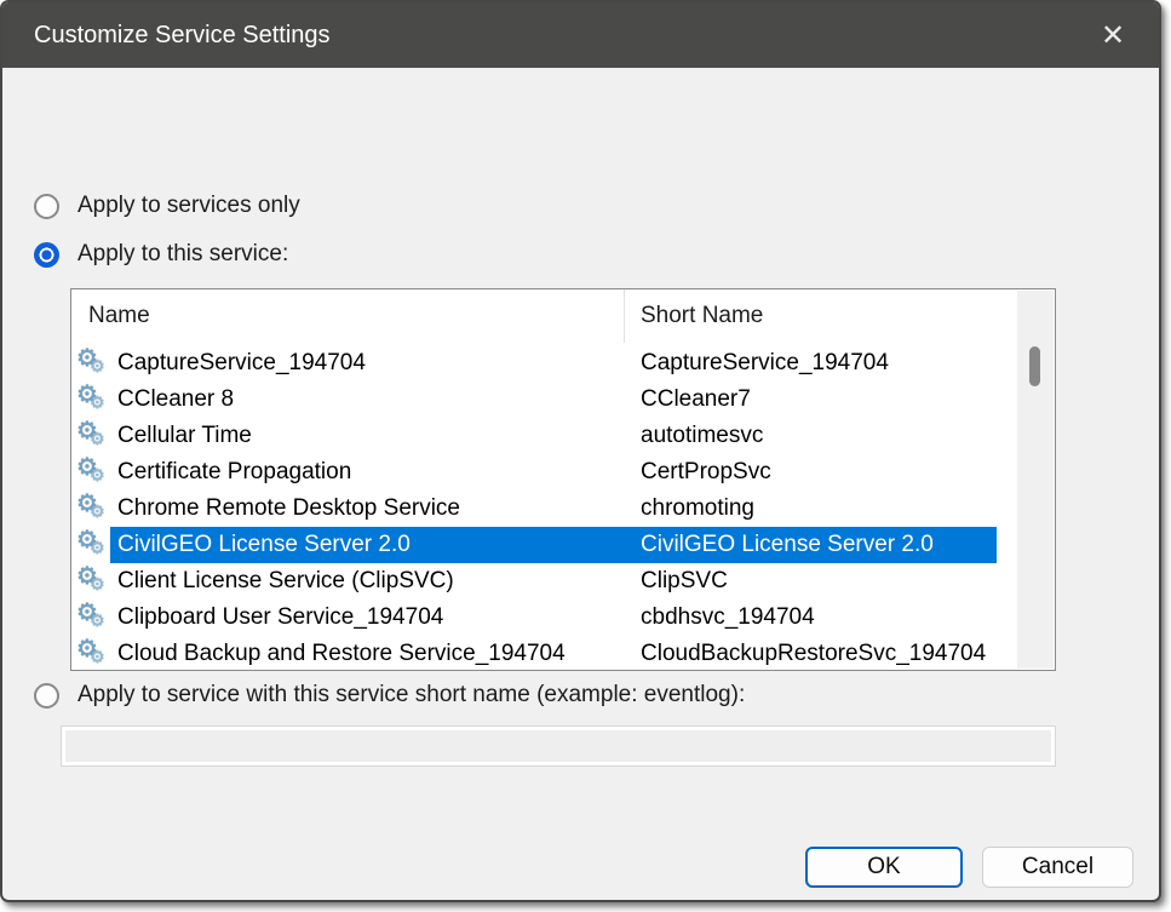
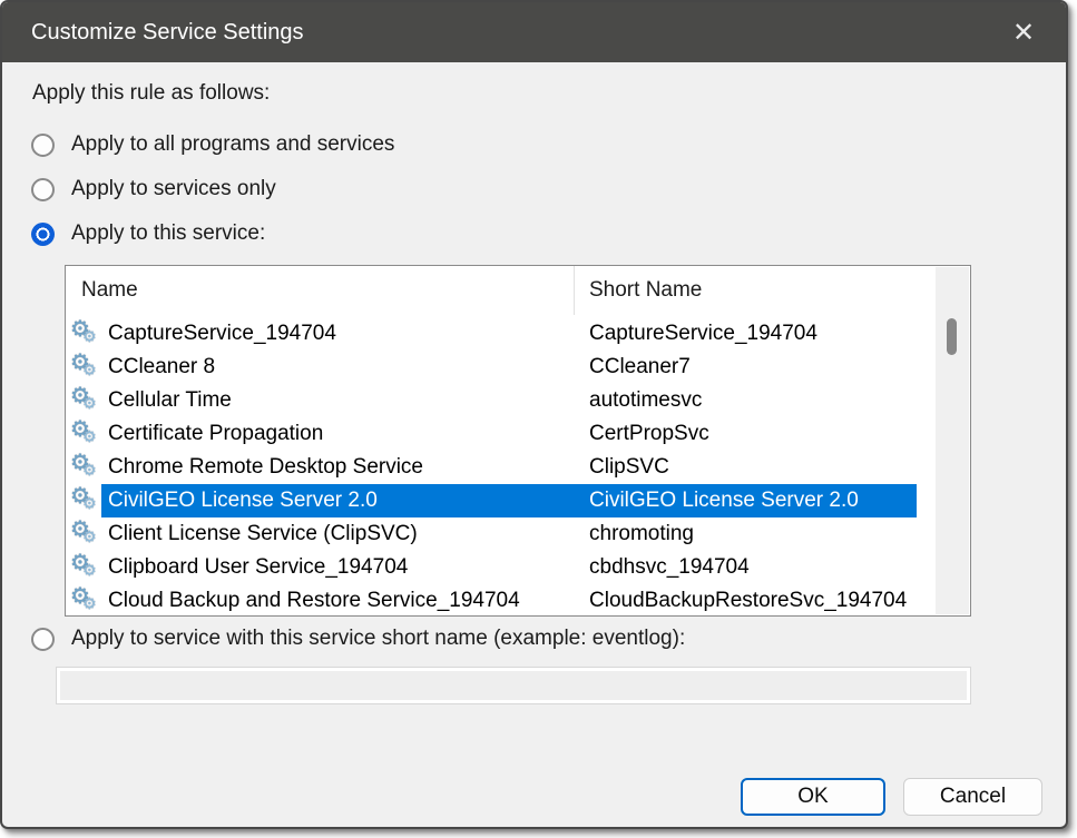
  Customize Service Settings
  ✕
+ Apply this rule as follows:
+ Apply to all programs and services
  Apply to services only
  Apply to this service:
  Name
  Short Name
  ⚙
  ⚙
  CaptureService_194704
  CaptureService_194704
  ⚙
  ⚙
  CCleaner 8
  CCleaner7
  ⚙
  ⚙
  Cellular Time
  autotimesvc
  ⚙
  ⚙
  Certificate Propagation
  CertPropSvc
  ⚙
  ⚙
  Chrome Remote Desktop Service
- chromoting
+ ClipSVC
  ⚙
  ⚙
  CivilGEO License Server 2.0
  CivilGEO License Server 2.0
  ⚙
  ⚙
  Client License Service (ClipSVC)
- ClipSVC
+ chromoting
  ⚙
  ⚙
  Clipboard User Service_194704
  cbdhsvc_194704
  ⚙
  ⚙
  Cloud Backup and Restore Service_194704
  CloudBackupRestoreSvc_194704
  Apply to service with this service short name (example: eventlog):
  OK
  Cancel
